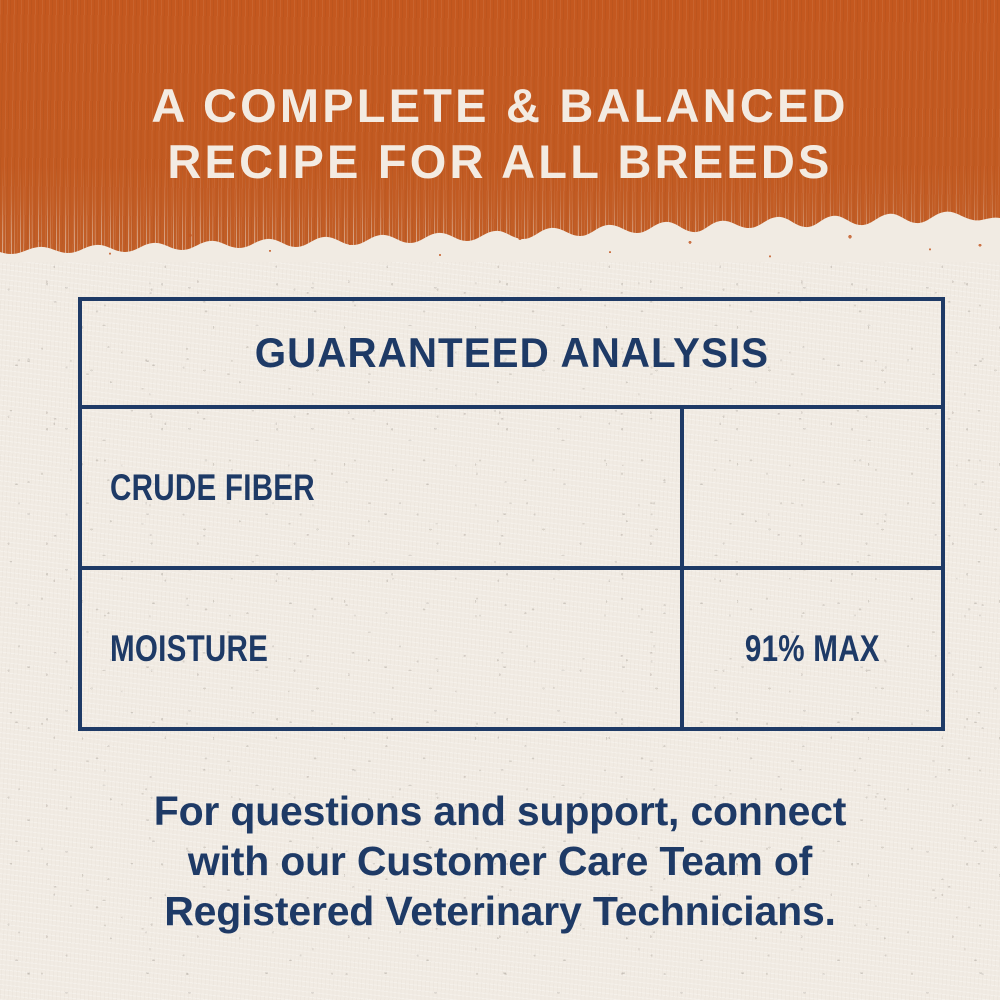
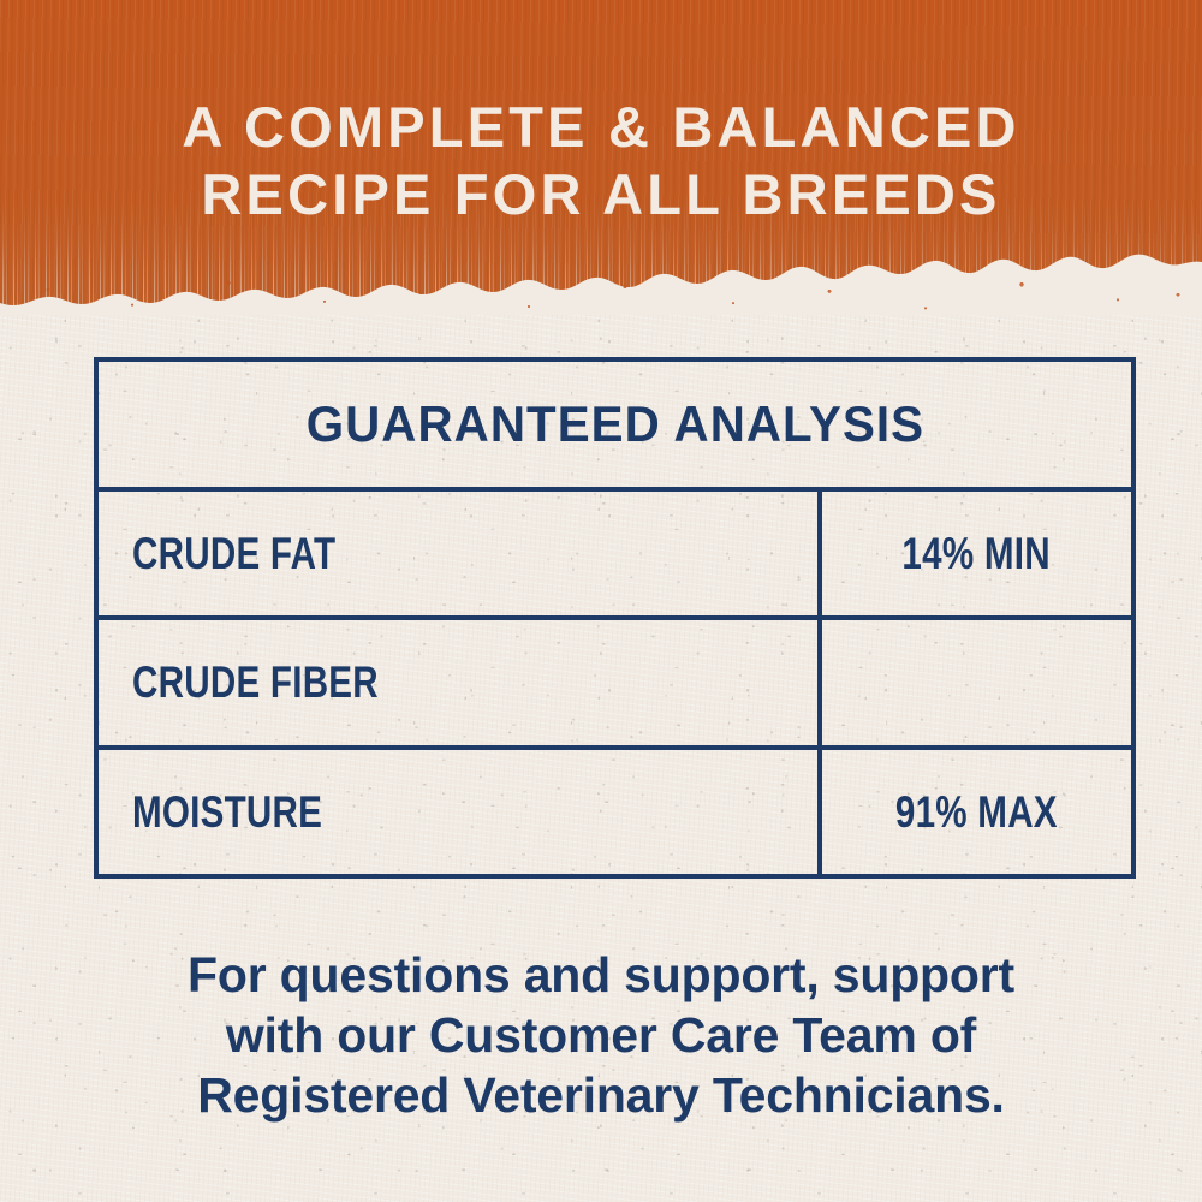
  A COMPLETE & BALANCED
  RECIPE FOR ALL BREEDS
  GUARANTEED ANALYSIS
+ CRUDE FAT
+ 14% MIN
  CRUDE FIBER
  MOISTURE
  91% MAX
- For questions and support, connect
+ For questions and support, support
  with our Customer Care Team of
  Registered Veterinary Technicians.
